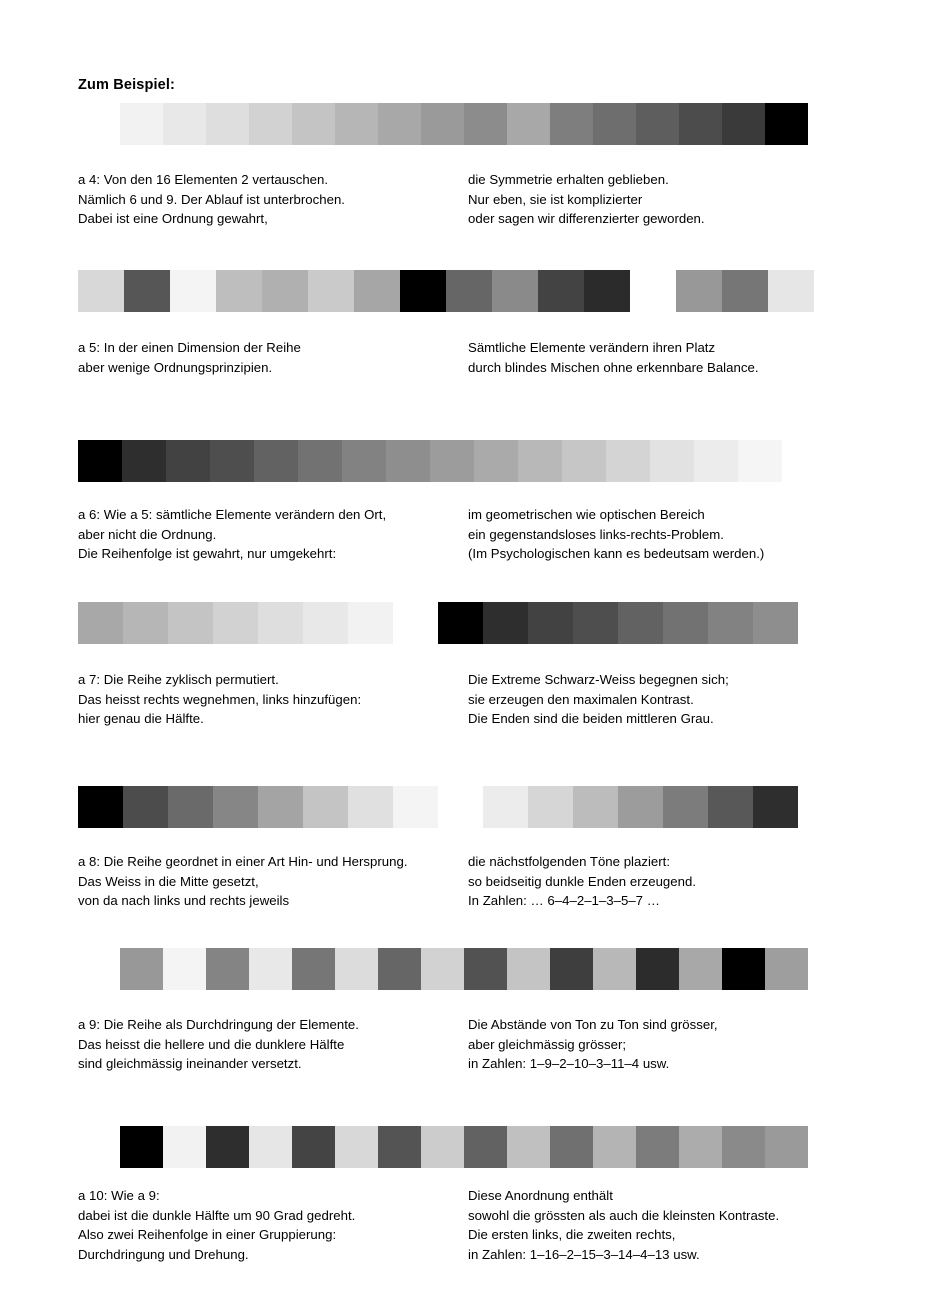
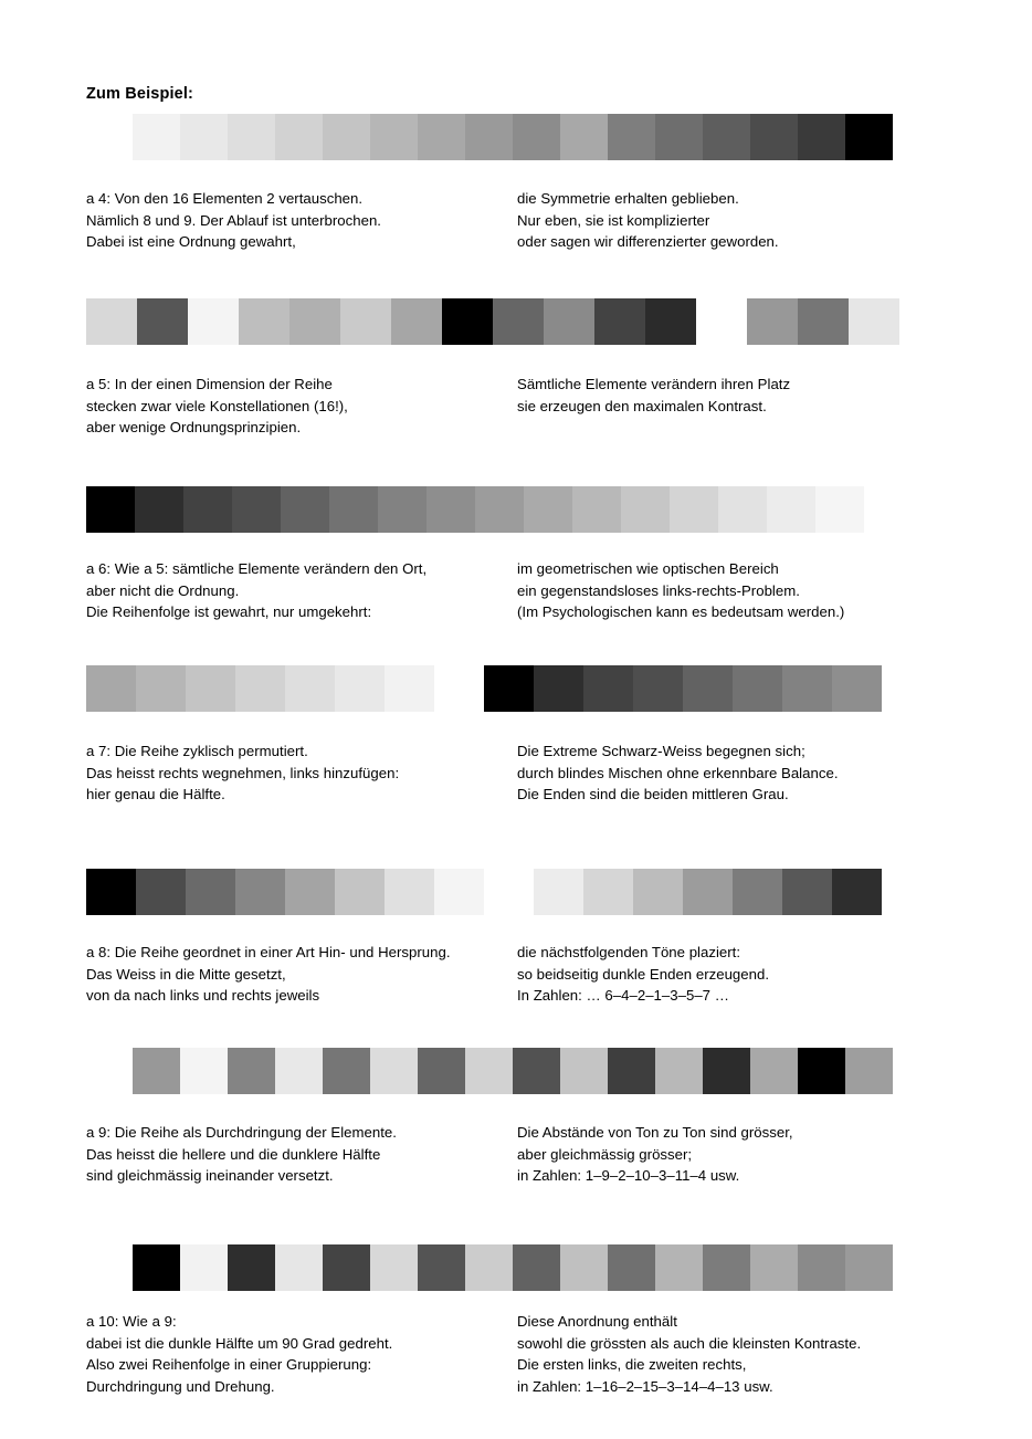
  Zum Beispiel:
  a 4: Von den 16 Elementen 2 vertauschen.
- Nämlich 6 und 9. Der Ablauf ist unterbrochen.
+ Nämlich 8 und 9. Der Ablauf ist unterbrochen.
  Dabei ist eine Ordnung gewahrt,
  die Symmetrie erhalten geblieben.
  Nur eben, sie ist komplizierter
  oder sagen wir differenzierter geworden.
  a 5: In der einen Dimension der Reihe
+ stecken zwar viele Konstellationen (16!),
  aber wenige Ordnungsprinzipien.
  Sämtliche Elemente verändern ihren Platz
- durch blindes Mischen ohne erkennbare Balance.
+ sie erzeugen den maximalen Kontrast.
  a 6: Wie a 5: sämtliche Elemente verändern den Ort,
  aber nicht die Ordnung.
  Die Reihenfolge ist gewahrt, nur umgekehrt:
  im geometrischen wie optischen Bereich
  ein gegenstandsloses links-rechts-Problem.
  (Im Psychologischen kann es bedeutsam werden.)
  a 7: Die Reihe zyklisch permutiert.
  Das heisst rechts wegnehmen, links hinzufügen:
  hier genau die Hälfte.
  Die Extreme Schwarz-Weiss begegnen sich;
- sie erzeugen den maximalen Kontrast.
+ durch blindes Mischen ohne erkennbare Balance.
  Die Enden sind die beiden mittleren Grau.
  a 8: Die Reihe geordnet in einer Art Hin- und Hersprung.
  Das Weiss in die Mitte gesetzt,
  von da nach links und rechts jeweils
  die nächstfolgenden Töne plaziert:
  so beidseitig dunkle Enden erzeugend.
  In Zahlen: … 6–4–2–1–3–5–7 …
  a 9: Die Reihe als Durchdringung der Elemente.
  Das heisst die hellere und die dunklere Hälfte
  sind gleichmässig ineinander versetzt.
  Die Abstände von Ton zu Ton sind grösser,
  aber gleichmässig grösser;
  in Zahlen: 1–9–2–10–3–11–4 usw.
  a 10: Wie a 9:
  dabei ist die dunkle Hälfte um 90 Grad gedreht.
  Also zwei Reihenfolge in einer Gruppierung:
  Durchdringung und Drehung.
  Diese Anordnung enthält
  sowohl die grössten als auch die kleinsten Kontraste.
  Die ersten links, die zweiten rechts,
  in Zahlen: 1–16–2–15–3–14–4–13 usw.
